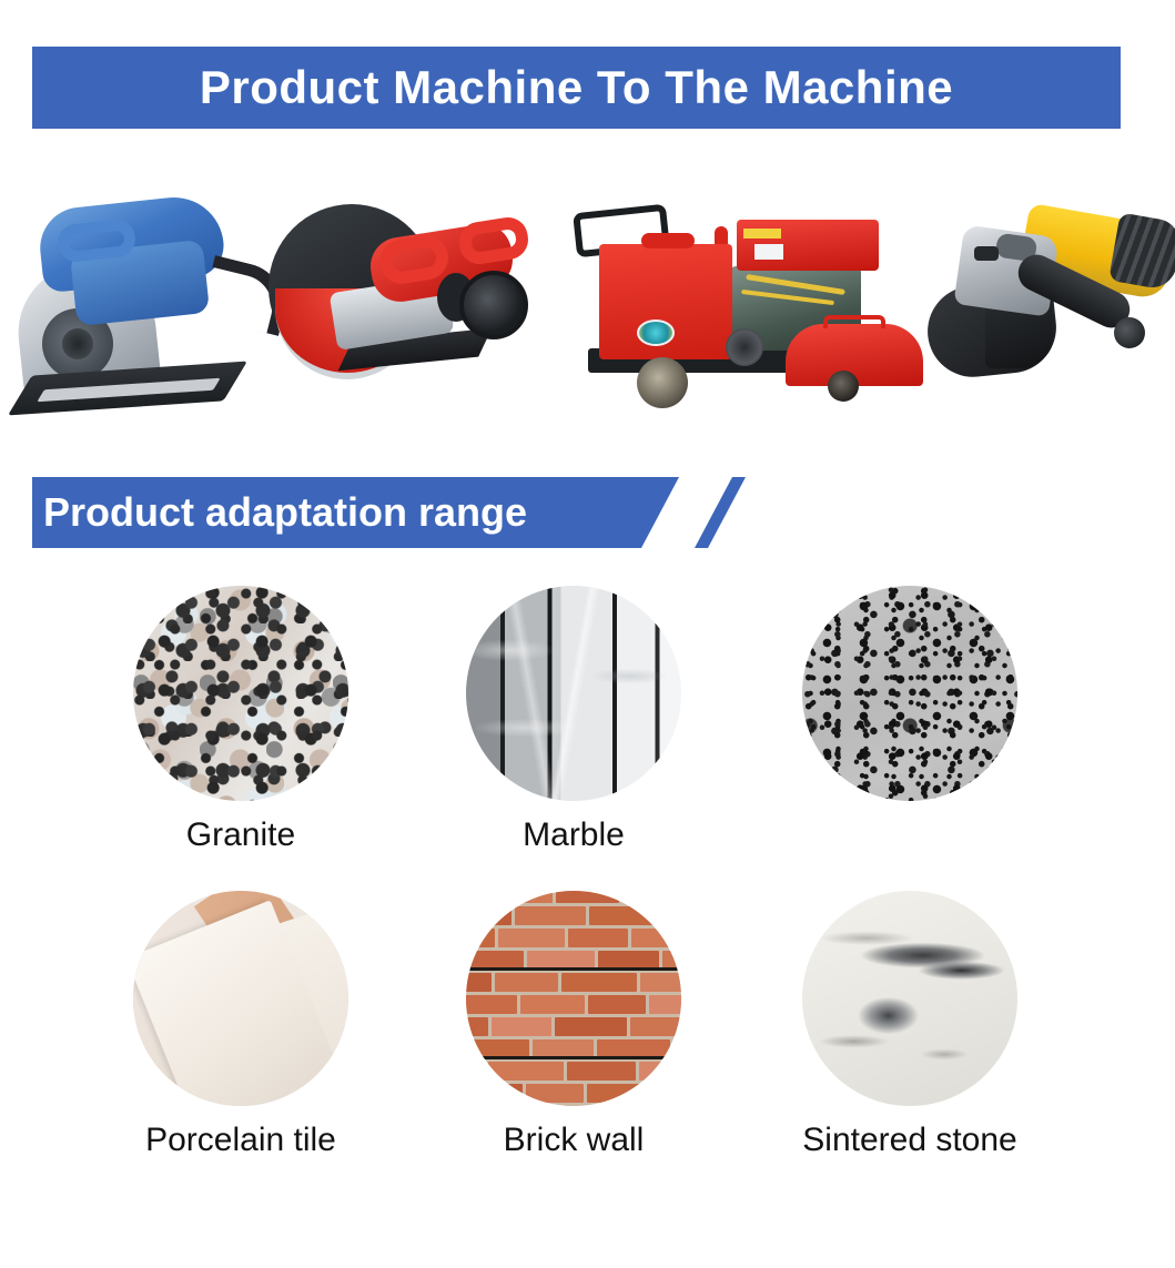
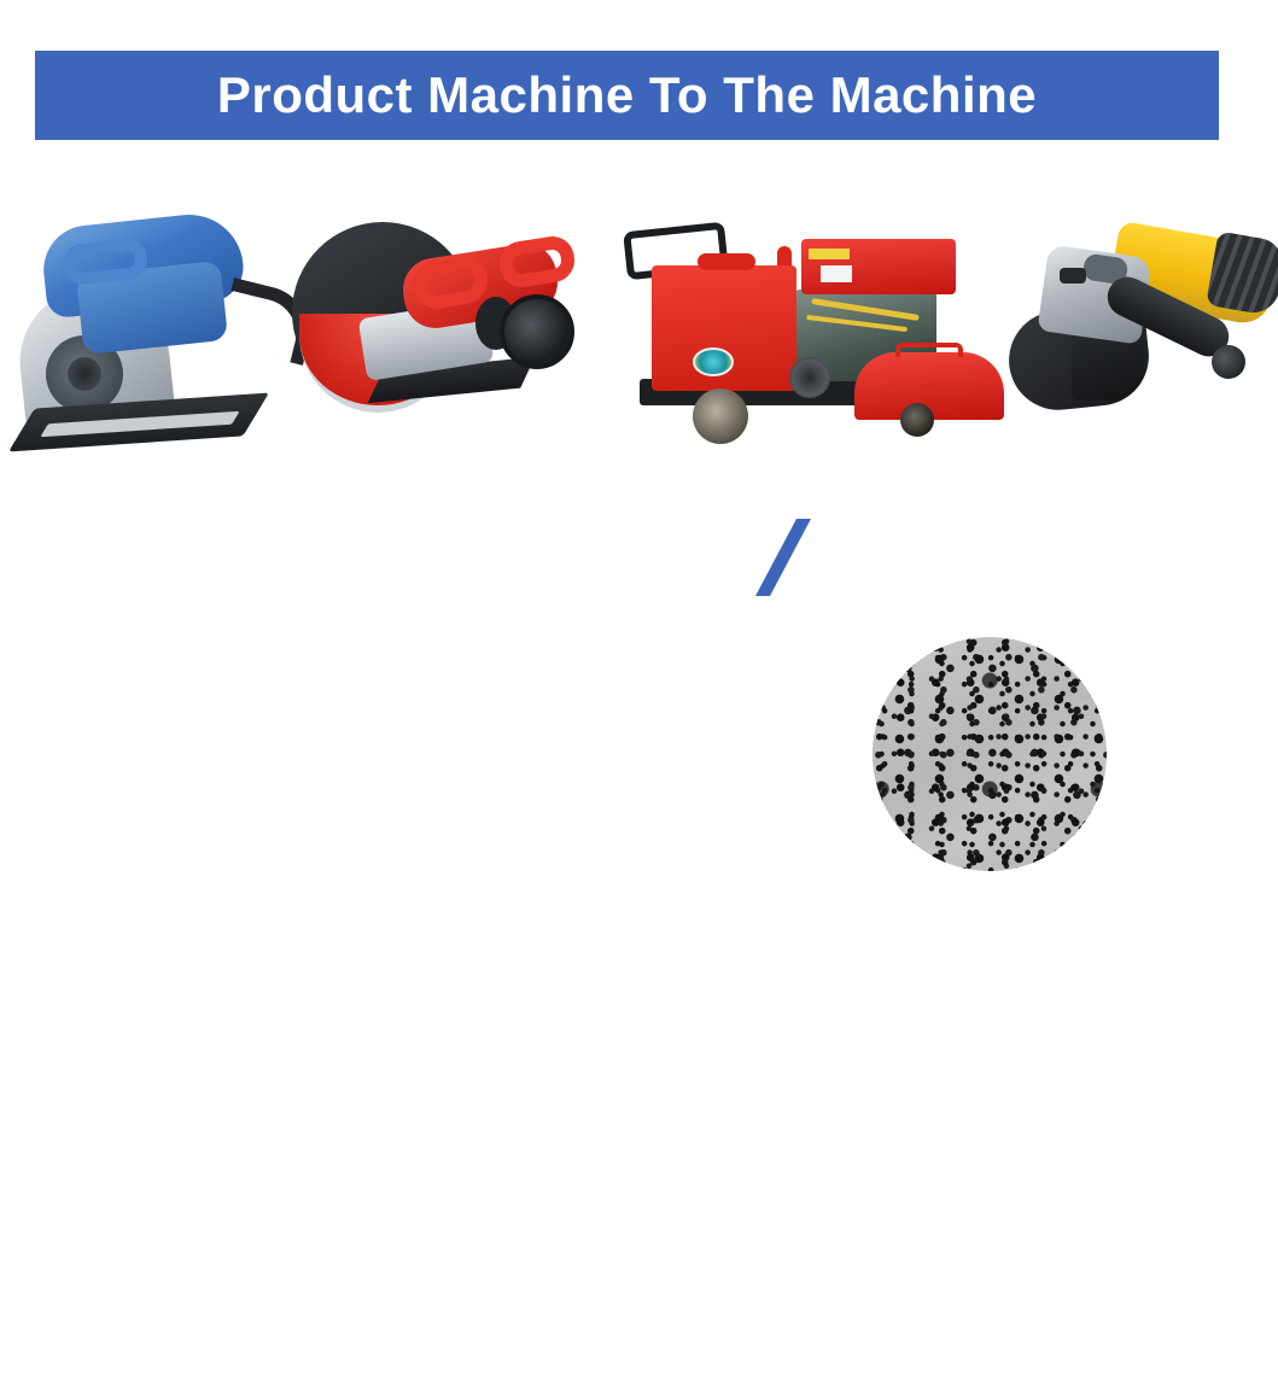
  Product Machine To The Machine
- Product adaptation range
- Granite
- Marble
- Porcelain tile
- Brick wall
- Sintered stone
